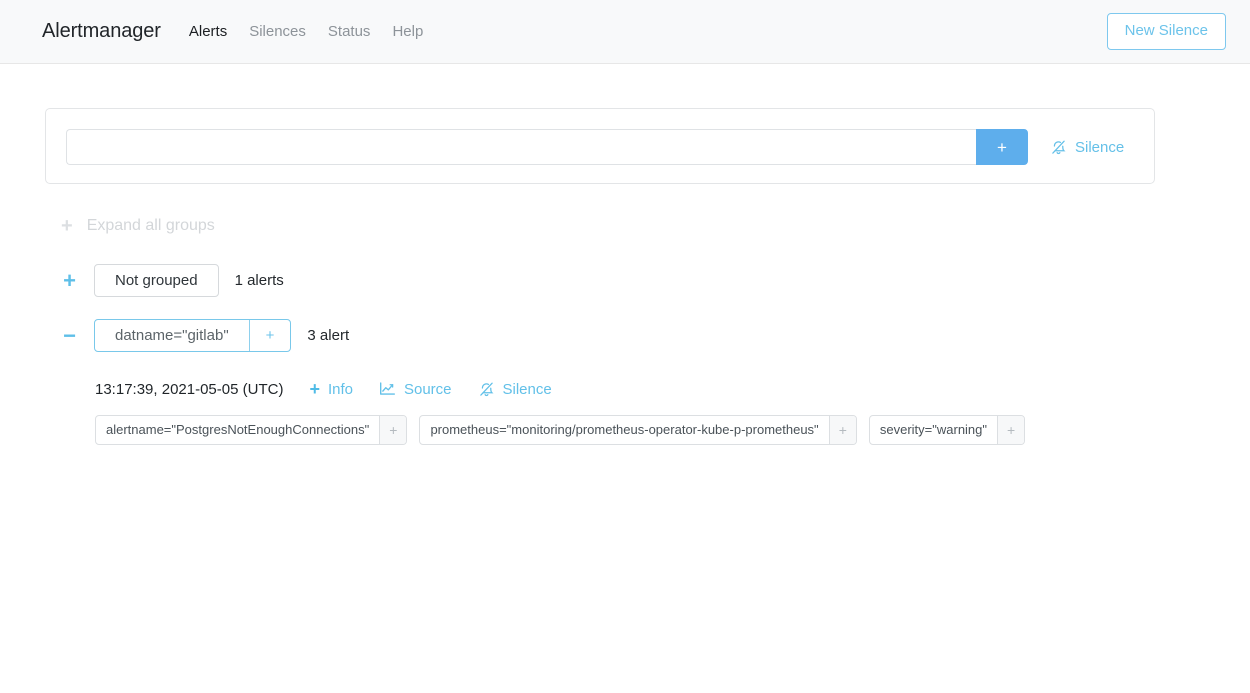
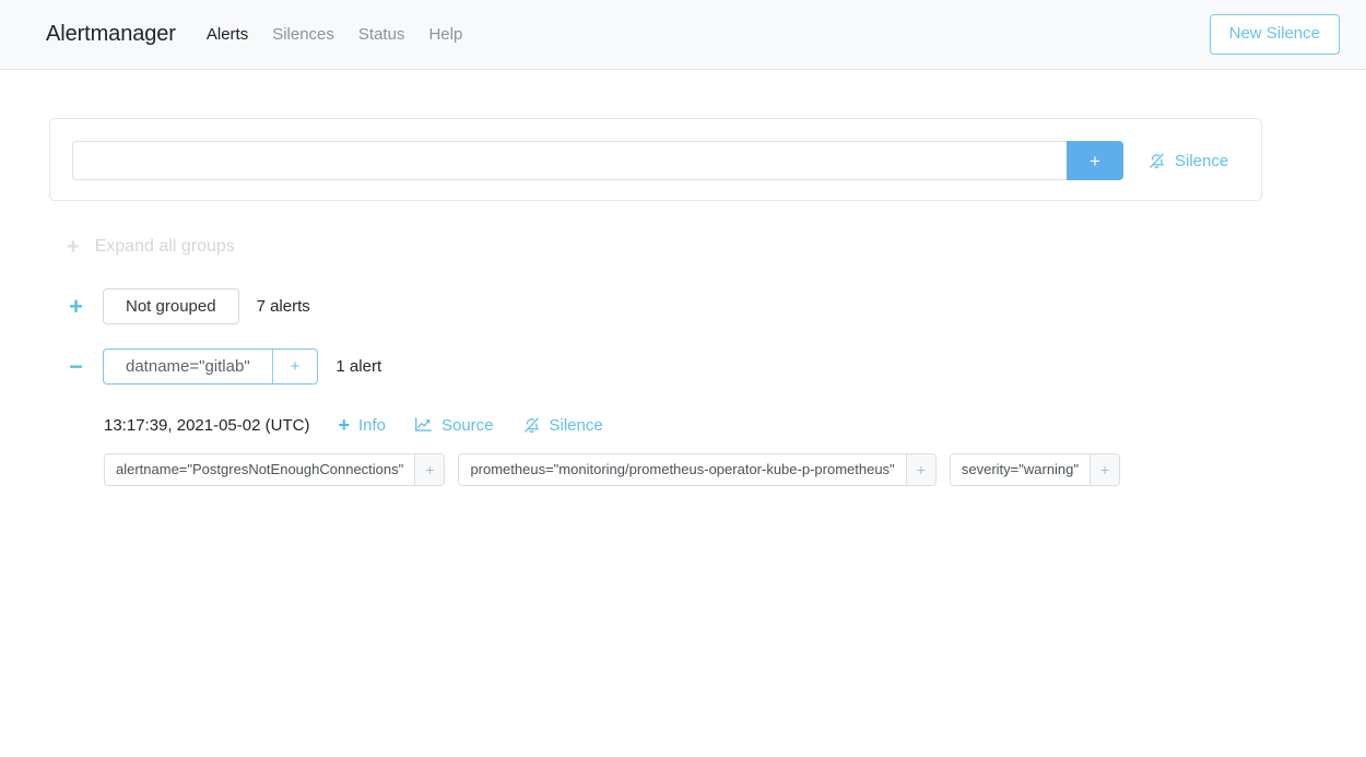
  Alertmanager
  Alerts
  Silences
  Status
  Help
  New Silence
  +
  Silence
  +
  Expand all groups
  +
  Not grouped
- 1 alerts
+ 7 alerts
  −
  datname="gitlab"
  +
- 3 alert
+ 1 alert
- 13:17:39, 2021-05-05 (UTC)
+ 13:17:39, 2021-05-02 (UTC)
  +
  Info
  Source
  Silence
  alertname="PostgresNotEnoughConnections"
  +
  prometheus="monitoring/prometheus-operator-kube-p-prometheus"
  +
  severity="warning"
  +
